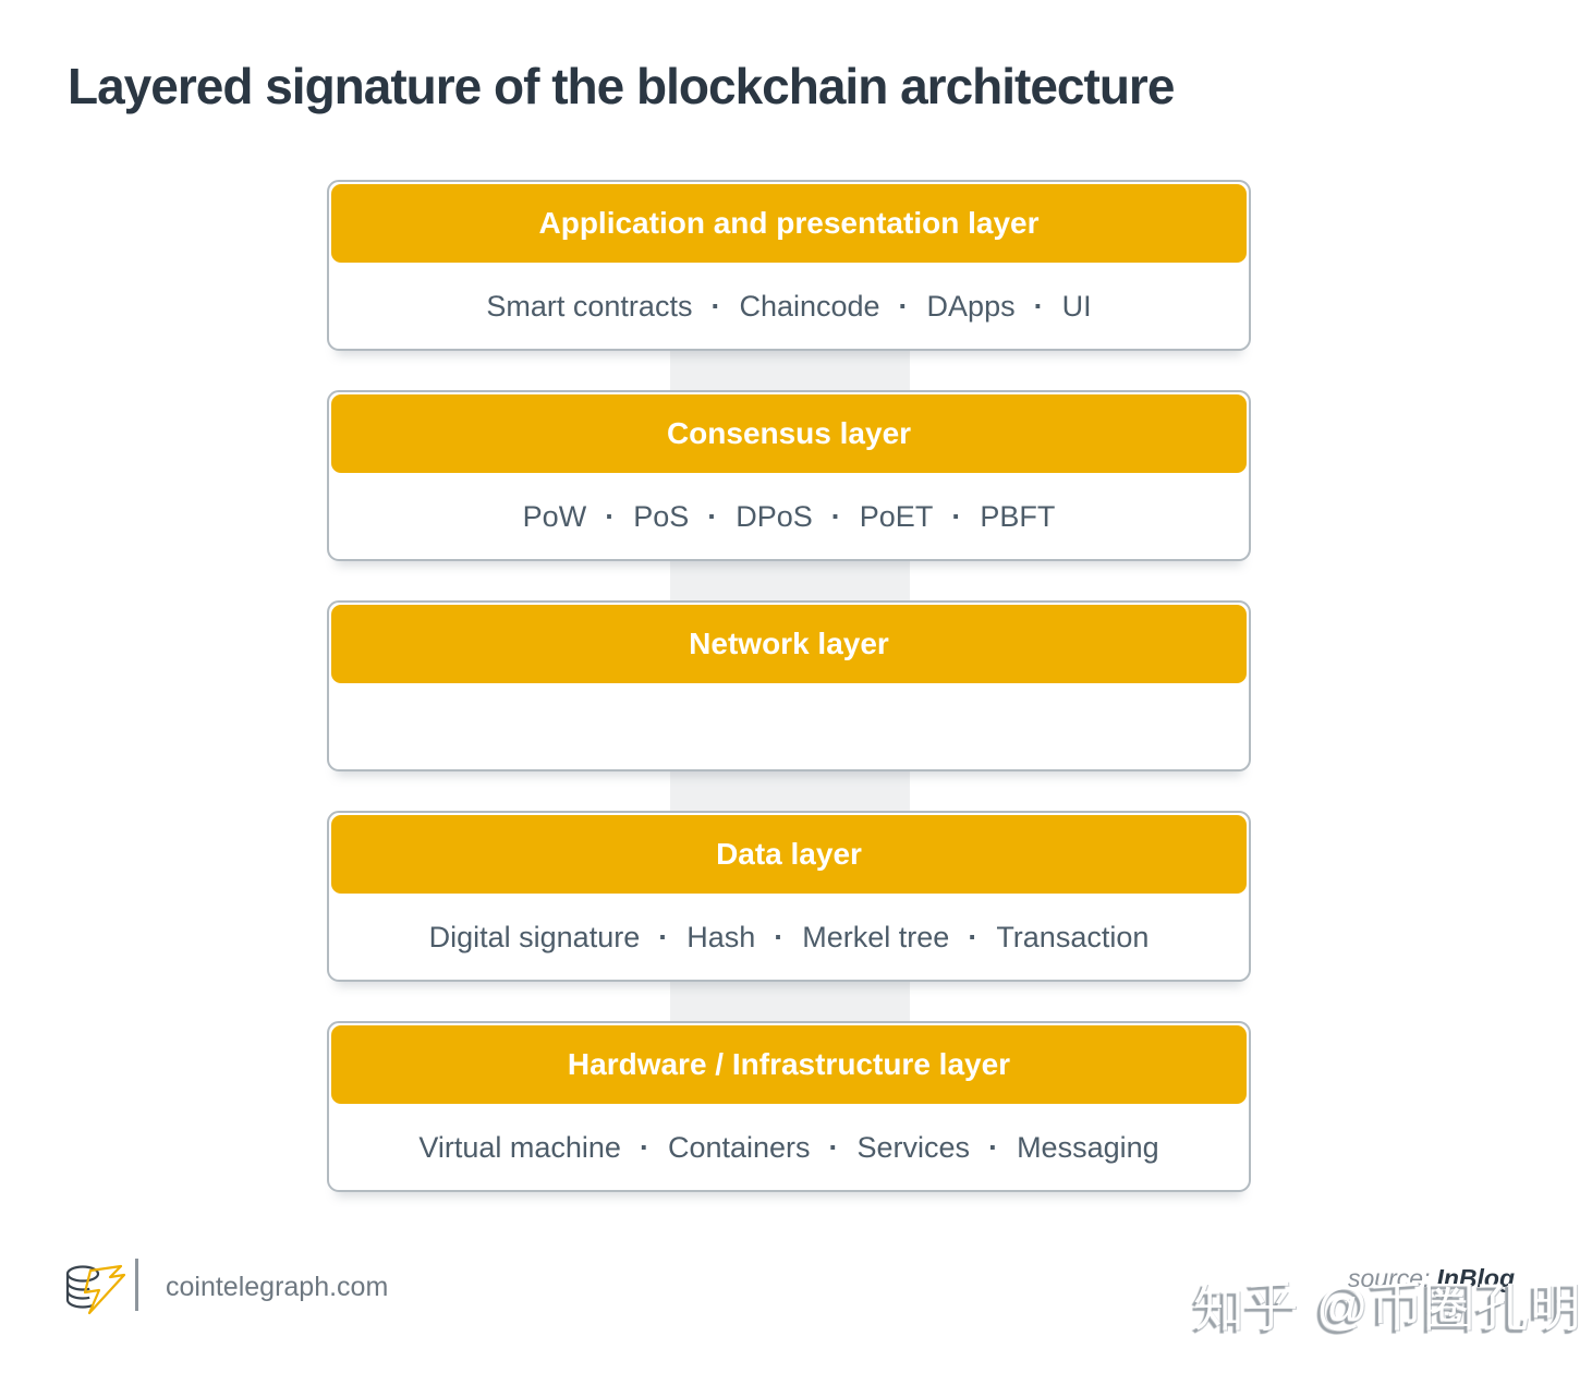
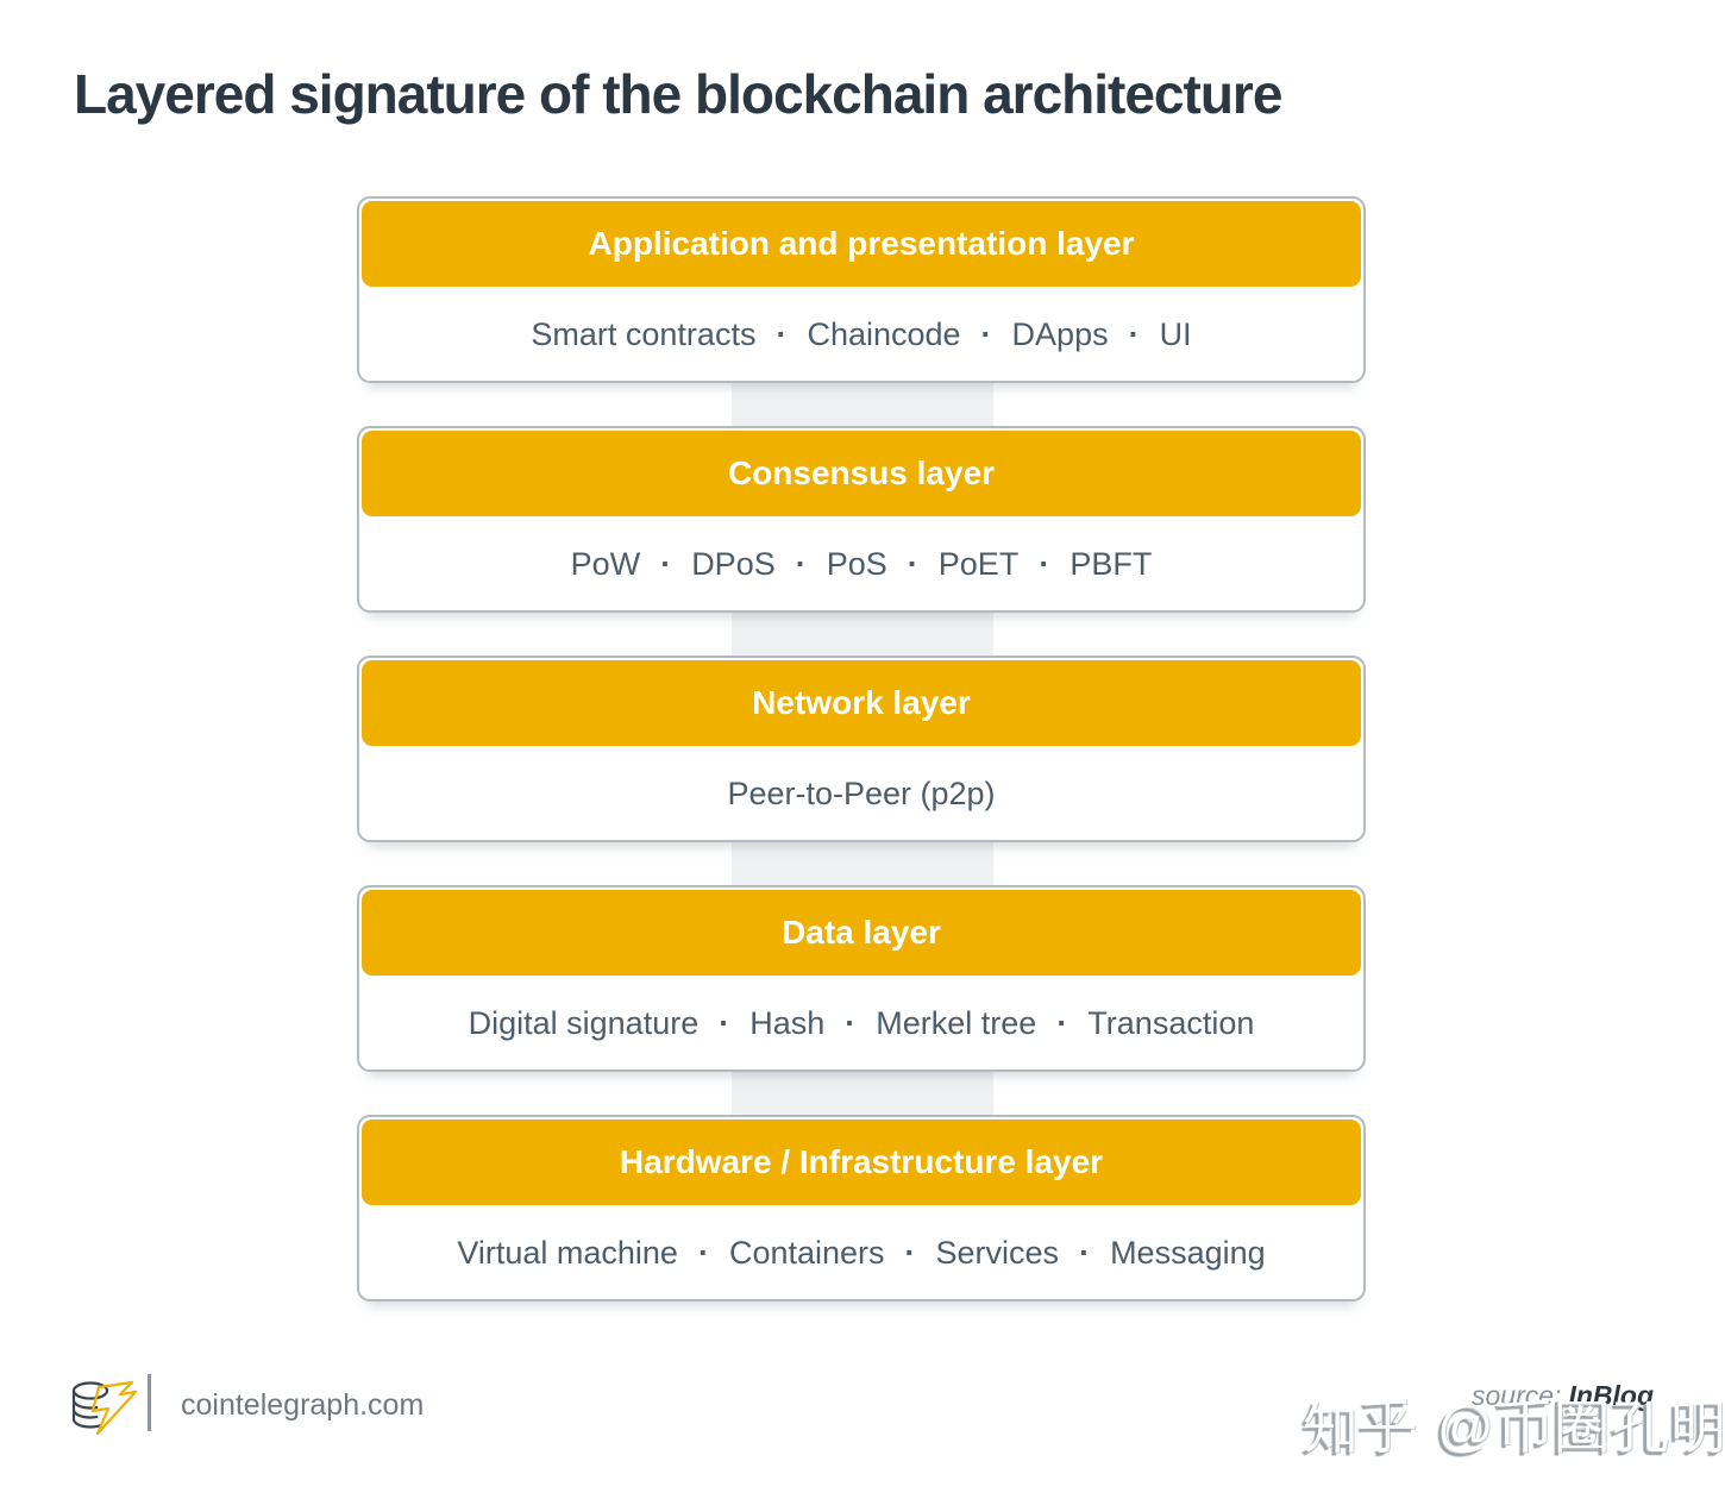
  Layered signature of the blockchain architecture
  Application and presentation layer
  Smart contracts
  ·
  Chaincode
  ·
  DApps
  ·
  UI
  Consensus layer
  PoW
  ·
- PoS
+ DPoS
  ·
- DPoS
+ PoS
  ·
  PoET
  ·
  PBFT
  Network layer
+ Peer-to-Peer (p2p)
  Data layer
  Digital signature
  ·
  Hash
  ·
  Merkel tree
  ·
  Transaction
  Hardware / Infrastructure layer
  Virtual machine
  ·
  Containers
  ·
  Services
  ·
  Messaging
  cointelegraph.com
  source: InBlog
  知乎 @币圈孔明
